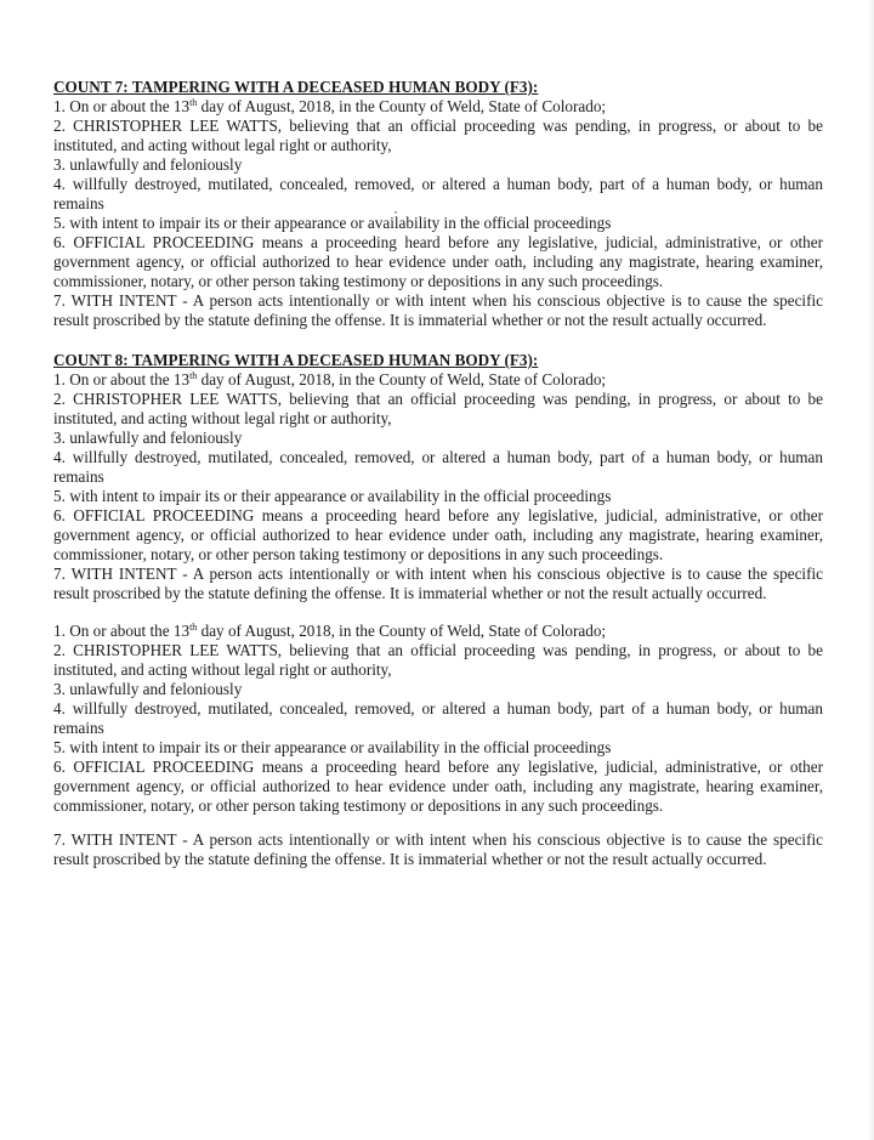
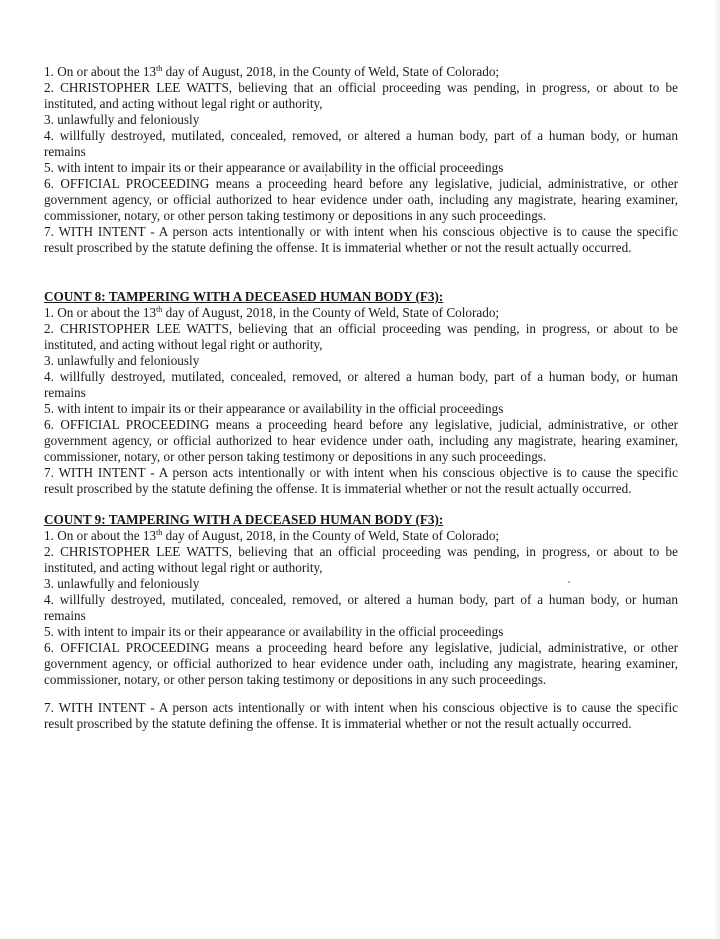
- COUNT 7: TAMPERING WITH A DECEASED HUMAN BODY (F3):
  1. On or about the 13th day of August, 2018, in the County of Weld, State of Colorado;
  2. CHRISTOPHER LEE WATTS, believing that an official proceeding was pending, in progress, or about to be instituted, and acting without legal right or authority,
  3. unlawfully and feloniously
  4. willfully destroyed, mutilated, concealed, removed, or altered a human body, part of a human body, or human remains
  5. with intent to impair its or their appearance or availability in the official proceedings
  6. OFFICIAL PROCEEDING means a proceeding heard before any legislative, judicial, administrative, or other government agency, or official authorized to hear evidence under oath, including any magistrate, hearing examiner, commissioner, notary, or other person taking testimony or depositions in any such proceedings.
  7. WITH INTENT - A person acts intentionally or with intent when his conscious objective is to cause the specific result proscribed by the statute defining the offense. It is immaterial whether or not the result actually occurred.
  COUNT 8: TAMPERING WITH A DECEASED HUMAN BODY (F3):
  1. On or about the 13th day of August, 2018, in the County of Weld, State of Colorado;
  2. CHRISTOPHER LEE WATTS, believing that an official proceeding was pending, in progress, or about to be instituted, and acting without legal right or authority,
  3. unlawfully and feloniously
  4. willfully destroyed, mutilated, concealed, removed, or altered a human body, part of a human body, or human remains
  5. with intent to impair its or their appearance or availability in the official proceedings
  6. OFFICIAL PROCEEDING means a proceeding heard before any legislative, judicial, administrative, or other government agency, or official authorized to hear evidence under oath, including any magistrate, hearing examiner, commissioner, notary, or other person taking testimony or depositions in any such proceedings.
  7. WITH INTENT - A person acts intentionally or with intent when his conscious objective is to cause the specific result proscribed by the statute defining the offense. It is immaterial whether or not the result actually occurred.
+ COUNT 9: TAMPERING WITH A DECEASED HUMAN BODY (F3):
  1. On or about the 13th day of August, 2018, in the County of Weld, State of Colorado;
  2. CHRISTOPHER LEE WATTS, believing that an official proceeding was pending, in progress, or about to be instituted, and acting without legal right or authority,
  3. unlawfully and feloniously
  4. willfully destroyed, mutilated, concealed, removed, or altered a human body, part of a human body, or human remains
  5. with intent to impair its or their appearance or availability in the official proceedings
  6. OFFICIAL PROCEEDING means a proceeding heard before any legislative, judicial, administrative, or other government agency, or official authorized to hear evidence under oath, including any magistrate, hearing examiner, commissioner, notary, or other person taking testimony or depositions in any such proceedings.
  7. WITH INTENT - A person acts intentionally or with intent when his conscious objective is to cause the specific result proscribed by the statute defining the offense. It is immaterial whether or not the result actually occurred.
